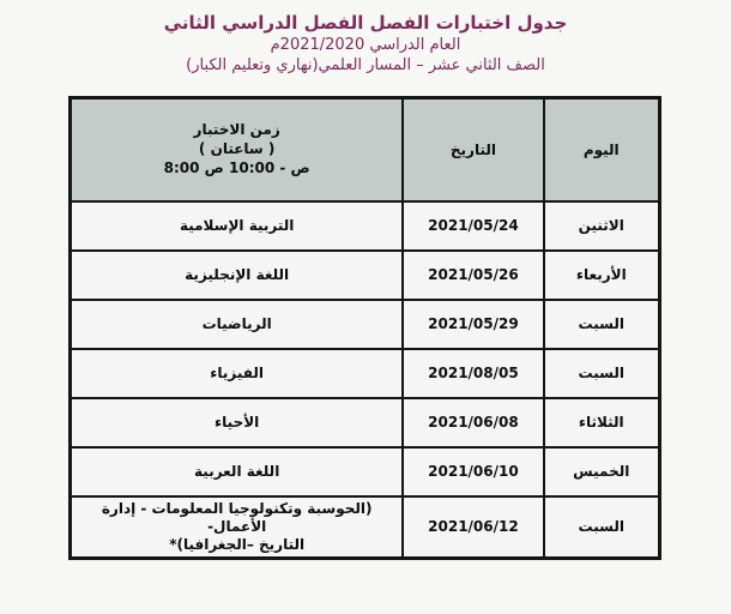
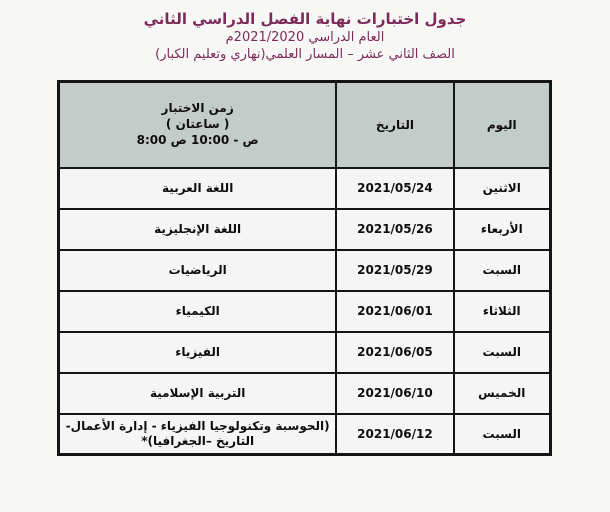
- جدول اختبارات الفصل الفصل الدراسي الثاني
+ جدول اختبارات نهاية الفصل الدراسي الثاني
  العام الدراسي 2021/2020م
  الصف الثاني عشر – المسار العلمي(نهاري وتعليم الكبار)
  اليوم	التاريخ	زمن الاختبار ( ساعتان ) 8:00 ص - 10:00 ص
- الاثنين	2021/05/24	التربية الإسلامية
+ الاثنين	2021/05/24	اللغة العربية
  الأربعاء	2021/05/26	اللغة الإنجليزية
  السبت	2021/05/29	الرياضيات
+ الثلاثاء	2021/06/01	الكيمياء
- السبت	2021/08/05	الفيزياء
+ السبت	2021/06/05	الفيزياء
- الثلاثاء	2021/06/08	الأحياء
- الخميس	2021/06/10	اللغة العربية
+ الخميس	2021/06/10	التربية الإسلامية
- السبت	2021/06/12	(الحوسبة وتكنولوجيا المعلومات - إدارة الأعمال- التاريخ –الجغرافيا)*
+ السبت	2021/06/12	(الحوسبة وتكنولوجيا الفيزياء - إدارة الأعمال- التاريخ –الجغرافيا)*
